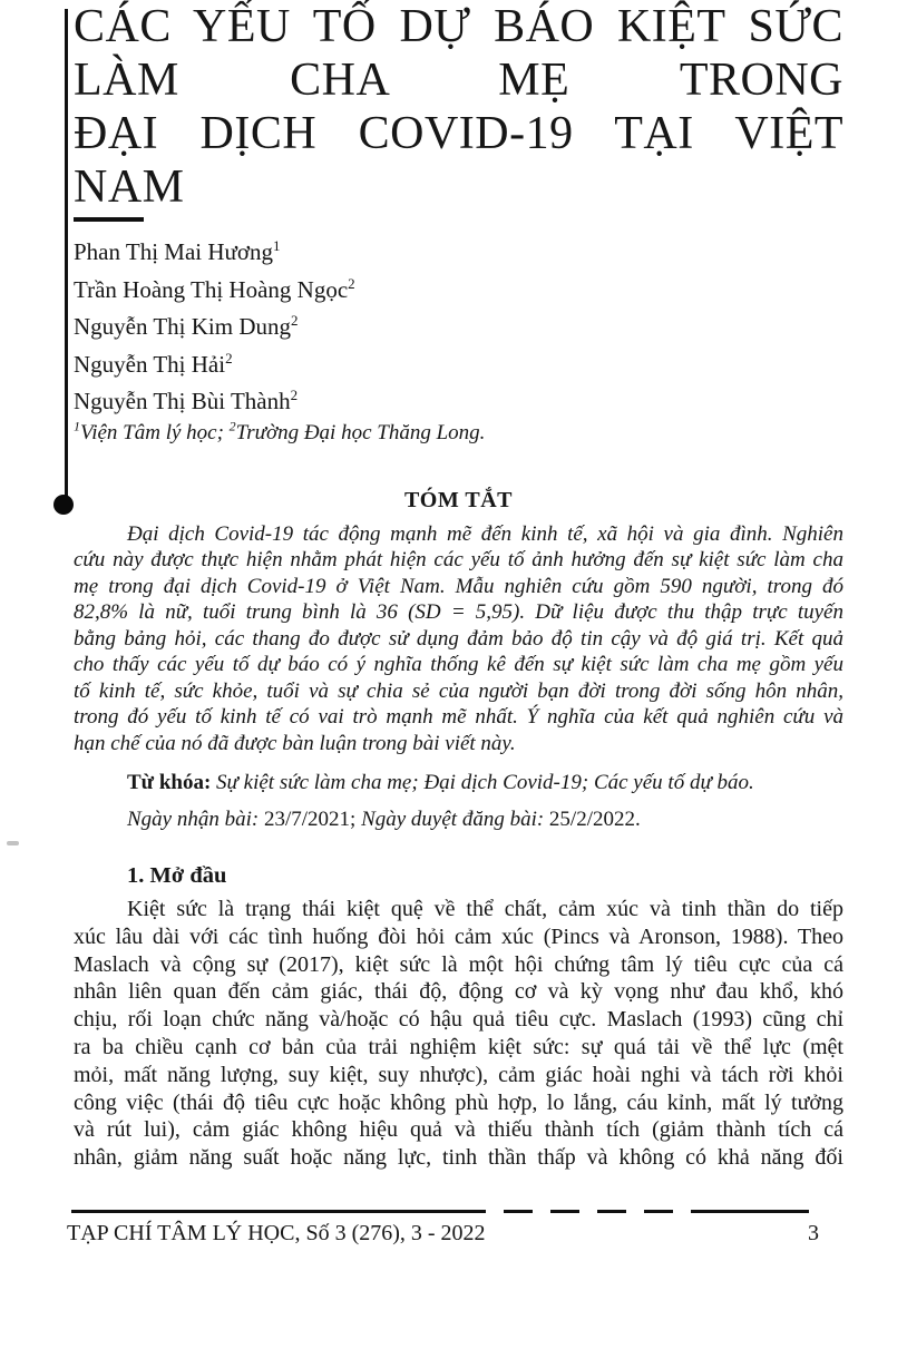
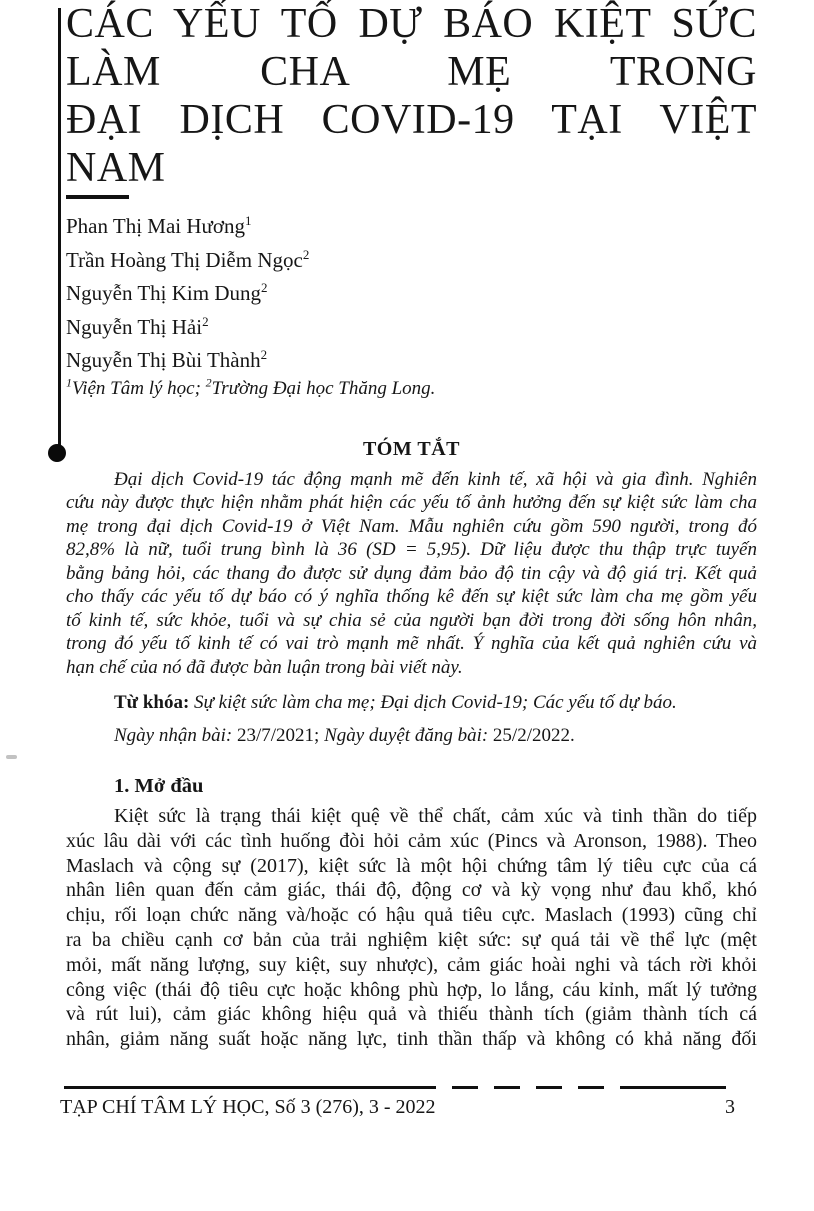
  CÁC YẾU TỐ DỰ BÁO KIỆT SỨC
  LÀM CHA MẸ TRONG
  ĐẠI DỊCH COVID-19 TẠI VIỆT NAM
  Phan Thị Mai Hương1
- Trần Hoàng Thị Hoàng Ngọc2
+ Trần Hoàng Thị Diễm Ngọc2
  Nguyễn Thị Kim Dung2
  Nguyễn Thị Hải2
  Nguyễn Thị Bùi Thành2
  1Viện Tâm lý học; 2Trường Đại học Thăng Long.
  TÓM TẮT
  Đại dịch Covid-19 tác động mạnh mẽ đến kinh tế, xã hội và gia đình. Nghiên
  cứu này được thực hiện nhằm phát hiện các yếu tố ảnh hưởng đến sự kiệt sức làm cha
  mẹ trong đại dịch Covid-19 ở Việt Nam. Mẫu nghiên cứu gồm 590 người, trong đó
  82,8% là nữ, tuổi trung bình là 36 (SD = 5,95). Dữ liệu được thu thập trực tuyến
  bằng bảng hỏi, các thang đo được sử dụng đảm bảo độ tin cậy và độ giá trị. Kết quả
  cho thấy các yếu tố dự báo có ý nghĩa thống kê đến sự kiệt sức làm cha mẹ gồm yếu
  tố kinh tế, sức khỏe, tuổi và sự chia sẻ của người bạn đời trong đời sống hôn nhân,
  trong đó yếu tố kinh tế có vai trò mạnh mẽ nhất. Ý nghĩa của kết quả nghiên cứu và
  hạn chế của nó đã được bàn luận trong bài viết này.
  Từ khóa: Sự kiệt sức làm cha mẹ; Đại dịch Covid-19; Các yếu tố dự báo.
  Ngày nhận bài: 23/7/2021; Ngày duyệt đăng bài: 25/2/2022.
  1. Mở đầu
  Kiệt sức là trạng thái kiệt quệ về thể chất, cảm xúc và tinh thần do tiếp
  xúc lâu dài với các tình huống đòi hỏi cảm xúc (Pincs và Aronson, 1988). Theo
  Maslach và cộng sự (2017), kiệt sức là một hội chứng tâm lý tiêu cực của cá
  nhân liên quan đến cảm giác, thái độ, động cơ và kỳ vọng như đau khổ, khó
  chịu, rối loạn chức năng và/hoặc có hậu quả tiêu cực. Maslach (1993) cũng chỉ
  ra ba chiều cạnh cơ bản của trải nghiệm kiệt sức: sự quá tải về thể lực (mệt
  mỏi, mất năng lượng, suy kiệt, suy nhược), cảm giác hoài nghi và tách rời khỏi
  công việc (thái độ tiêu cực hoặc không phù hợp, lo lắng, cáu kỉnh, mất lý tưởng
  và rút lui), cảm giác không hiệu quả và thiếu thành tích (giảm thành tích cá
  nhân, giảm năng suất hoặc năng lực, tinh thần thấp và không có khả năng đối
  TẠP CHÍ TÂM LÝ HỌC, Số 3 (276), 3 - 2022
  3
